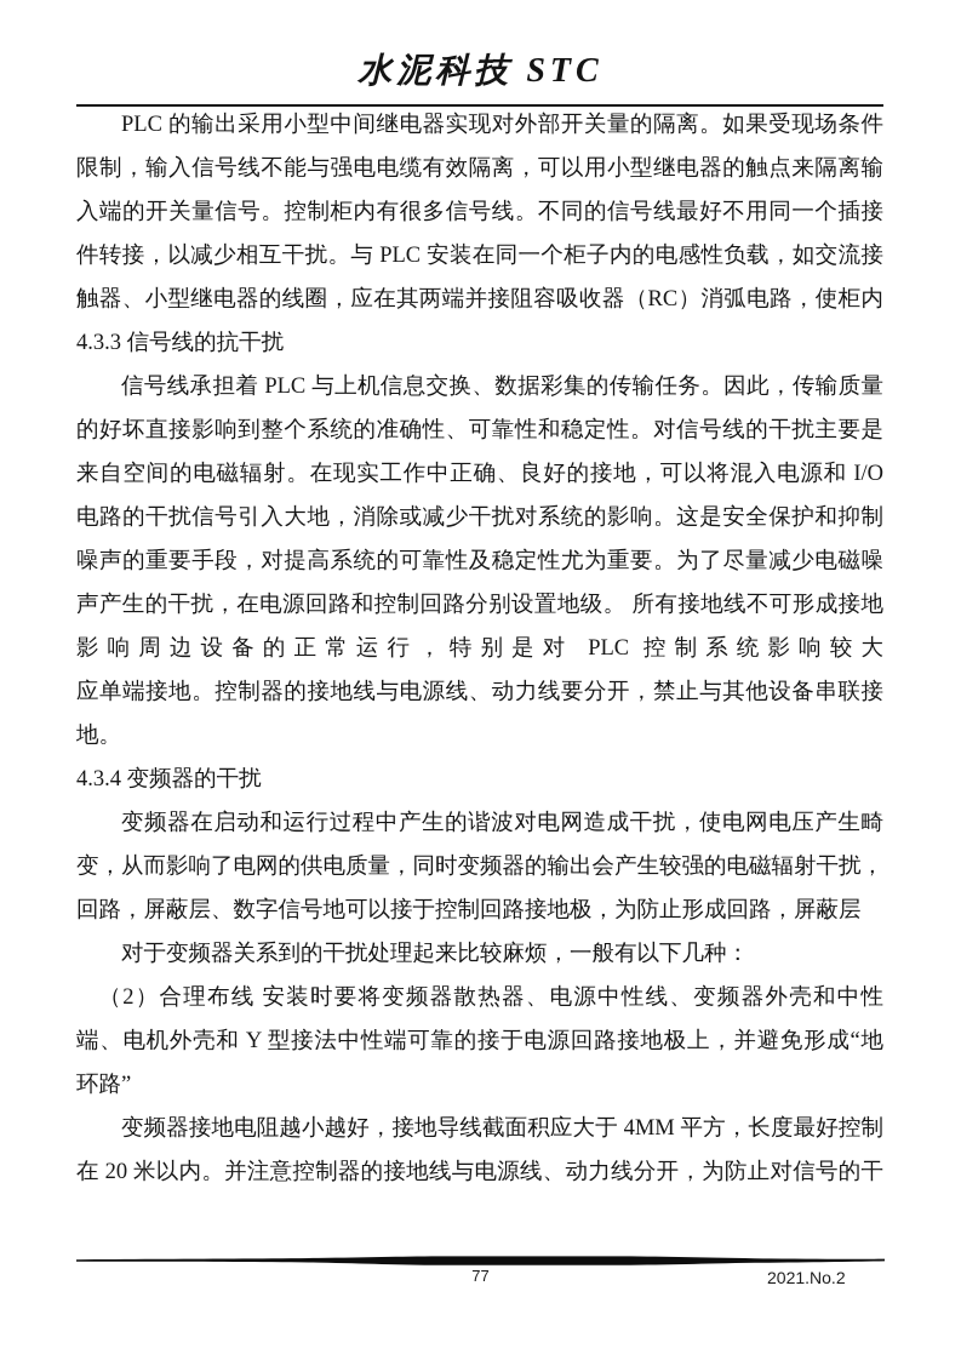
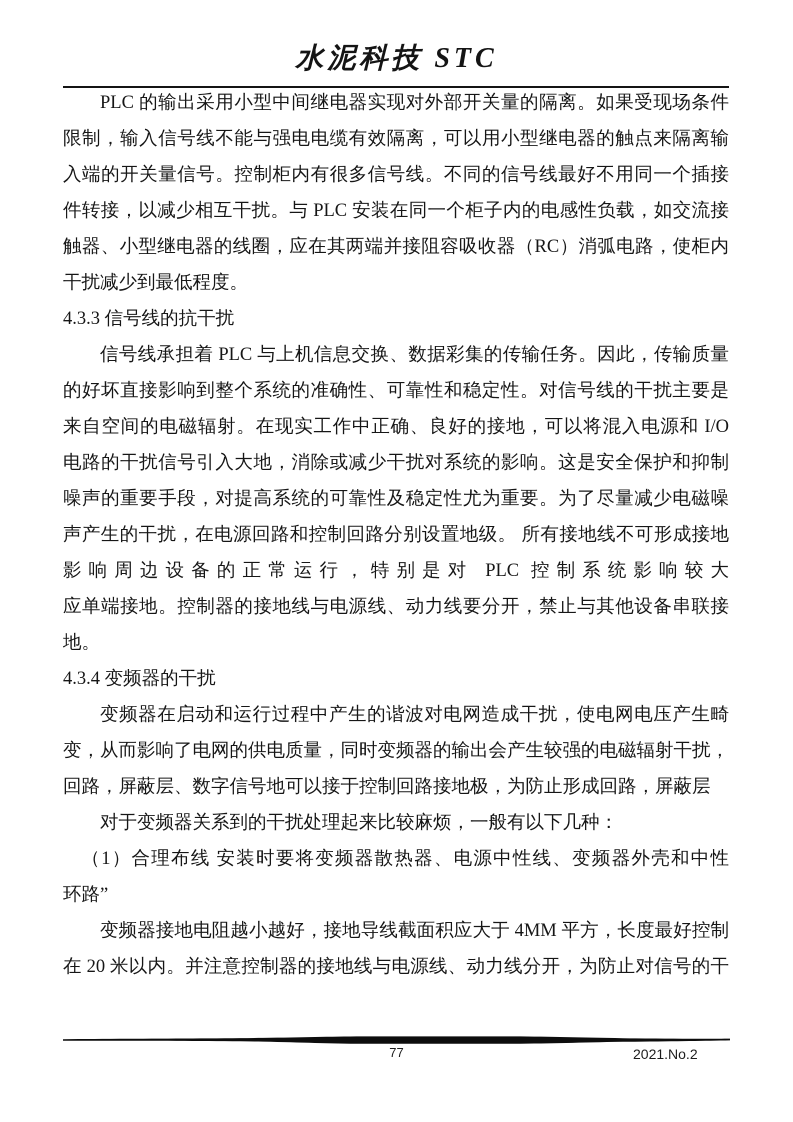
  水泥科技 STC
  PLC 的输出采用小型中间继电器实现对外部开关量的隔离。如果受现场条件
  限制，输入信号线不能与强电电缆有效隔离，可以用小型继电器的触点来隔离输
  入端的开关量信号。控制柜内有很多信号线。不同的信号线最好不用同一个插接
  件转接，以减少相互干扰。与 PLC 安装在同一个柜子内的电感性负载，如交流接
  触器、小型继电器的线圈，应在其两端并接阻容吸收器（RC）消弧电路，使柜内
+ 干扰减少到最低程度。
  4.3.3 信号线的抗干扰
  信号线承担着 PLC 与上机信息交换、数据彩集的传输任务。因此，传输质量
  的好坏直接影响到整个系统的准确性、可靠性和稳定性。对信号线的干扰主要是
  来自空间的电磁辐射。在现实工作中正确、良好的接地，可以将混入电源和 I/O
  电路的干扰信号引入大地，消除或减少干扰对系统的影响。这是安全保护和抑制
  噪声的重要手段，对提高系统的可靠性及稳定性尤为重要。为了尽量减少电磁噪
  声产生的干扰，在电源回路和控制回路分别设置地级。 所有接地线不可形成接地
  影响周边设备的正常运行，特别是对 PLC 控制系统影响较大
  应单端接地。控制器的接地线与电源线、动力线要分开，禁止与其他设备串联接
  地。
  4.3.4 变频器的干扰
  变频器在启动和运行过程中产生的谐波对电网造成干扰，使电网电压产生畸
  变，从而影响了电网的供电质量，同时变频器的输出会产生较强的电磁辐射干扰，
  回路，屏蔽层、数字信号地可以接于控制回路接地极，为防止形成回路，屏蔽层
  对于变频器关系到的干扰处理起来比较麻烦，一般有以下几种：
- （2）合理布线 安装时要将变频器散热器、电源中性线、变频器外壳和中性
+ （1）合理布线 安装时要将变频器散热器、电源中性线、变频器外壳和中性
- 端、电机外壳和 Y 型接法中性端可靠的接于电源回路接地极上，并避免形成“地
  环路”
  变频器接地电阻越小越好，接地导线截面积应大于 4MM 平方，长度最好控制
  在 20 米以内。并注意控制器的接地线与电源线、动力线分开，为防止对信号的干
  77
  2021.No.2
